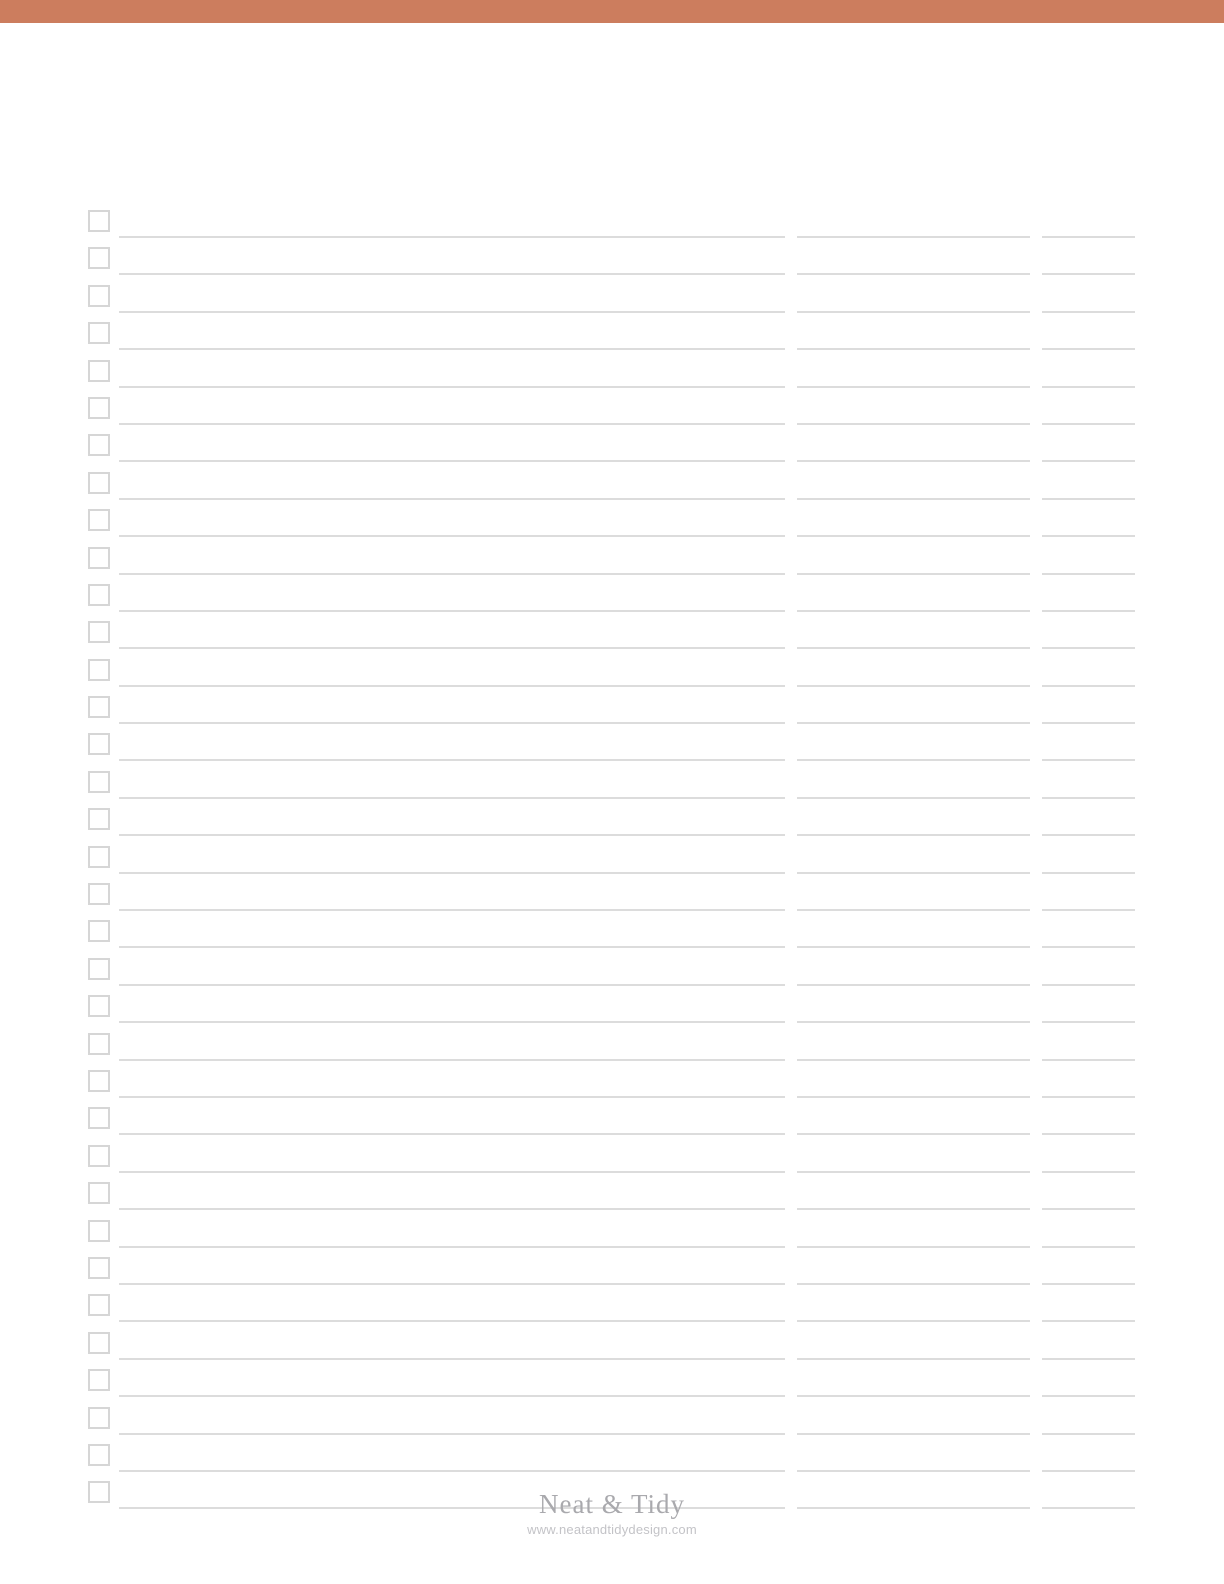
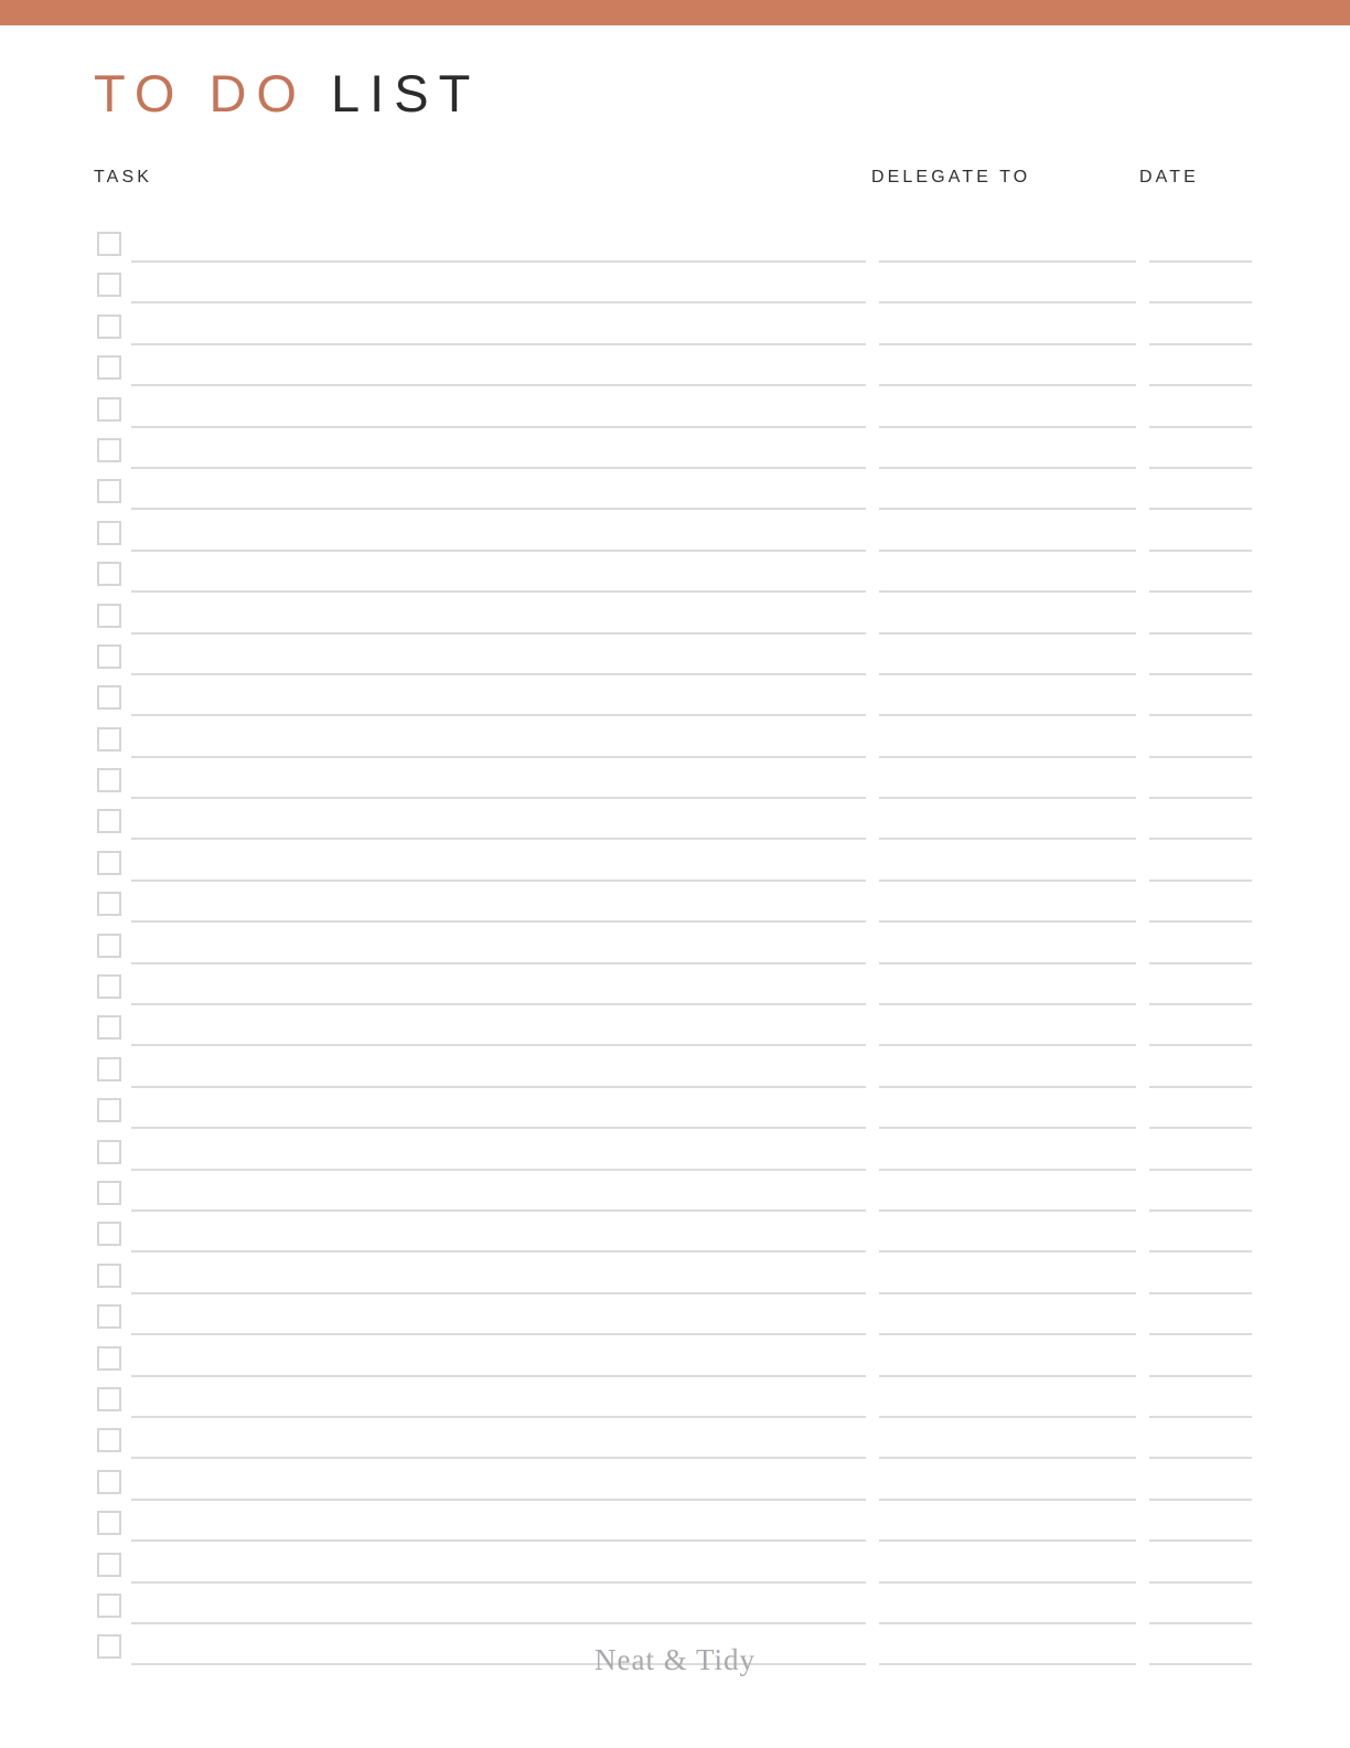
+ TO DO LIST
+ TASK
+ DELEGATE TO
+ DATE
  Neat & Tidy
- www.neatandtidydesign.com
